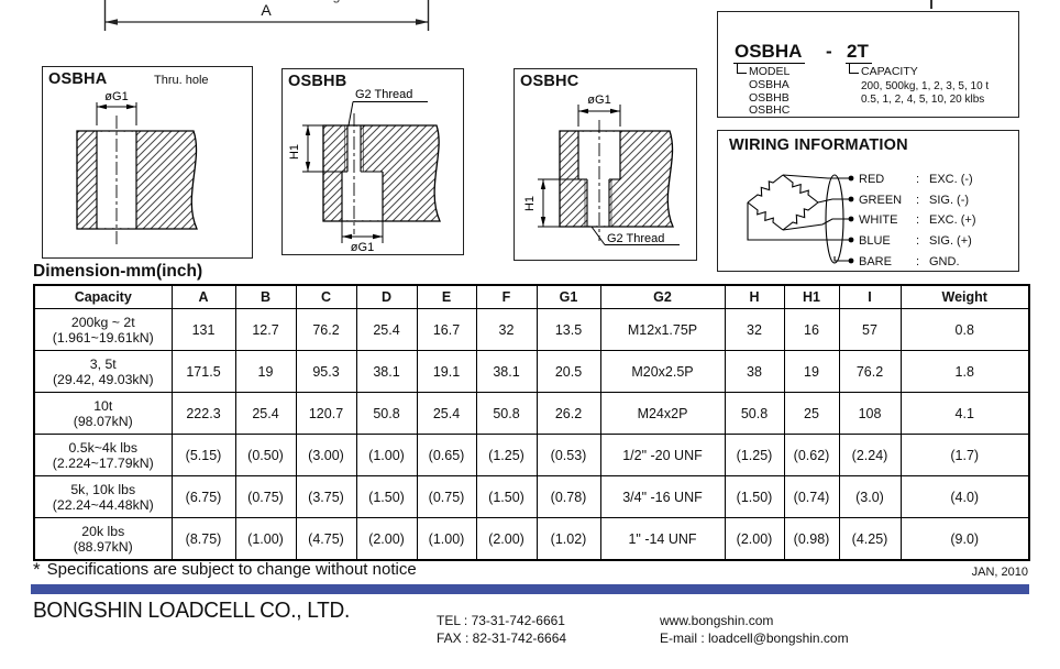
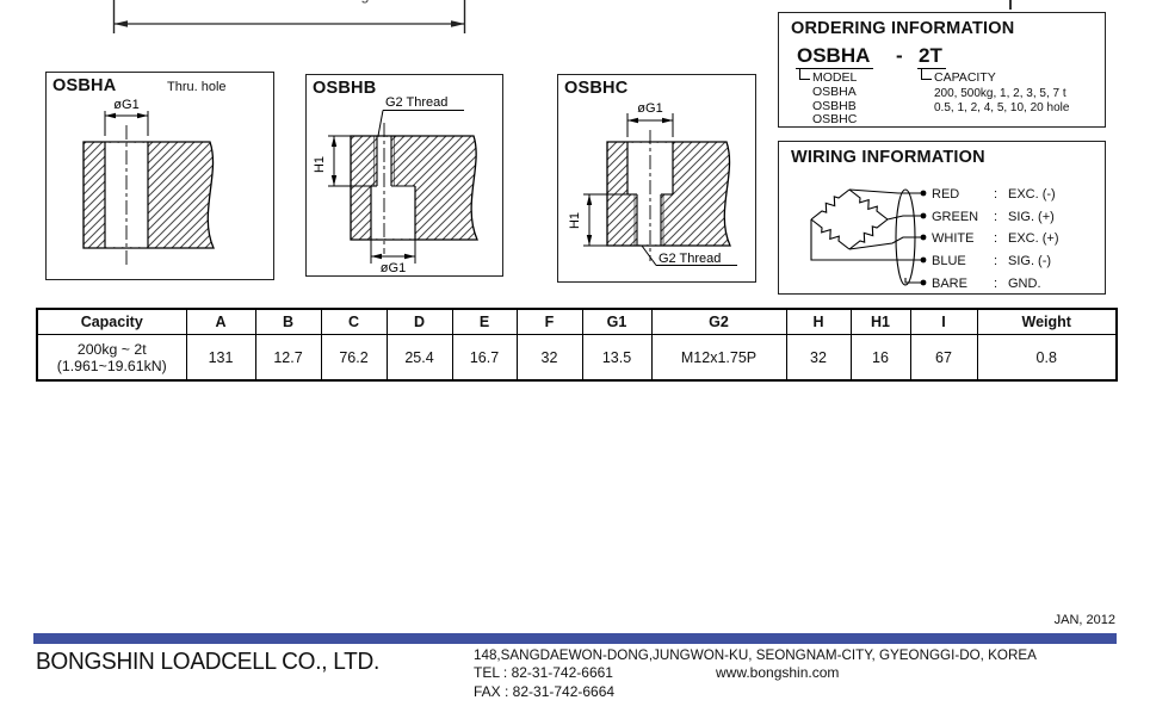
- A
  OSBHA
  Thru. hole
  øG1
  OSBHB
  øG1
  G2 Thread
  OSBHC
  øG1
  G2 Thread
+ ORDERING INFORMATION
  OSBHA
  -
  2T
  MODEL
  OSBHA
  OSBHB
  OSBHC
  CAPACITY
- 200, 500kg, 1, 2, 3, 5, 10 t
+ 200, 500kg, 1, 2, 3, 5, 7 t
- 0.5, 1, 2, 4, 5, 10, 20 klbs
+ 0.5, 1, 2, 4, 5, 10, 20 hole
  WIRING INFORMATION
  RED
  :
  EXC. (-)
  GREEN
  :
- SIG. (-)
+ SIG. (+)
  WHITE
  :
  EXC. (+)
  BLUE
  :
- SIG. (+)
+ SIG. (-)
  BARE
  :
  GND.
- Dimension-mm(inch)
  Capacity	A	B	C	D	E	F	G1	G2	H	H1	I	Weight
- 200kg ~ 2t(1.961~19.61kN)	131	12.7	76.2	25.4	16.7	32	13.5	M12x1.75P	32	16	57	0.8
+ 200kg ~ 2t(1.961~19.61kN)	131	12.7	76.2	25.4	16.7	32	13.5	M12x1.75P	32	16	67	0.8
- 3, 5t(29.42, 49.03kN)	171.5	19	95.3	38.1	19.1	38.1	20.5	M20x2.5P	38	19	76.2	1.8
- 10t(98.07kN)	222.3	25.4	120.7	50.8	25.4	50.8	26.2	M24x2P	50.8	25	108	4.1
- 0.5k~4k lbs(2.224~17.79kN)	(5.15)	(0.50)	(3.00)	(1.00)	(0.65)	(1.25)	(0.53)	1/2" -20 UNF	(1.25)	(0.62)	(2.24)	(1.7)
- 5k, 10k lbs(22.24~44.48kN)	(6.75)	(0.75)	(3.75)	(1.50)	(0.75)	(1.50)	(0.78)	3/4" -16 UNF	(1.50)	(0.74)	(3.0)	(4.0)
- 20k lbs(88.97kN)	(8.75)	(1.00)	(4.75)	(2.00)	(1.00)	(2.00)	(1.02)	1" -14 UNF	(2.00)	(0.98)	(4.25)	(9.0)
- * Specifications are subject to change without notice
- JAN, 2010
+ JAN, 2012
  BONGSHIN LOADCELL CO., LTD.
+ 148,SANGDAEWON-DONG,JUNGWON-KU, SEONGNAM-CITY, GYEONGGI-DO, KOREA
- TEL : 73-31-742-6661
+ TEL : 82-31-742-6661
  FAX : 82-31-742-6664
  www.bongshin.com
- E-mail : loadcell@bongshin.com
